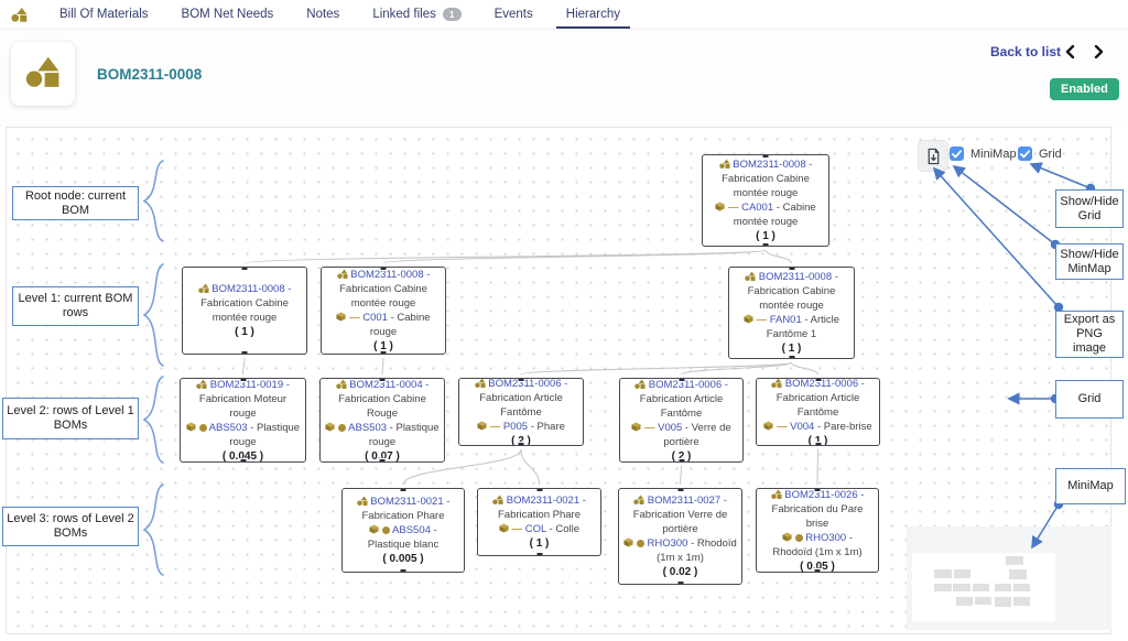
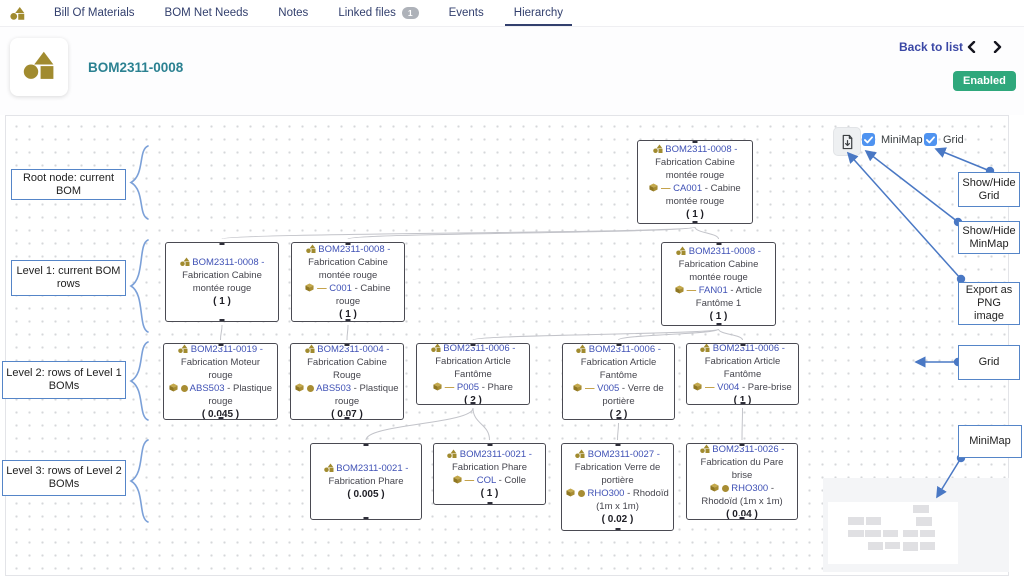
  Bill Of Materials
  BOM Net Needs
  Notes
  Linked files
  1
  Events
  Hierarchy
  BOM2311-0008
  Back to list
  Enabled
  BOM2311-0008 - Fabrication Cabine montée rouge
  — CA001 - Cabine montée rouge
  ( 1 )
  BOM2311-0008 - Fabrication Cabine montée rouge
  ( 1 )
  BOM2311-0008 - Fabrication Cabine montée rouge
  — C001 - Cabine rouge
  ( 1 )
  BOM2311-0008 - Fabrication Cabine montée rouge
  — FAN01 - Article Fantôme 1
  ( 1 )
  BOM2311-0019 - Fabrication Moteur rouge
  ABS503 - Plastique rouge
  ( 0.045 )
  BOM2311-0004 - Fabrication Cabine Rouge
  ABS503 - Plastique rouge
  ( 0.07 )
  BOM2311-0006 - Fabrication Article Fantôme
  — P005 - Phare
  ( 2 )
  BOM2311-0006 - Fabrication Article Fantôme
  — V005 - Verre de portière
  ( 2 )
  BOM2311-0006 - Fabrication Article Fantôme
  — V004 - Pare-brise
  ( 1 )
  BOM2311-0021 - Fabrication Phare
- ABS504 - Plastique blanc
  ( 0.005 )
  BOM2311-0021 - Fabrication Phare
  — COL - Colle
  ( 1 )
  BOM2311-0027 - Fabrication Verre de portière
  RHO300 - Rhodoïd (1m x 1m)
  ( 0.02 )
  BOM2311-0026 - Fabrication du Pare brise
  RHO300 - Rhodoïd (1m x 1m)
- ( 0.05 )
+ ( 0.04 )
  MiniMap
  Grid
  Root node: current BOM
  Level 1: current BOM rows
  Level 2: rows of Level 1 BOMs
  Level 3: rows of Level 2 BOMs
  Show/Hide Grid
  Show/Hide MinMap
  Export as PNG image
  Grid
  MiniMap
